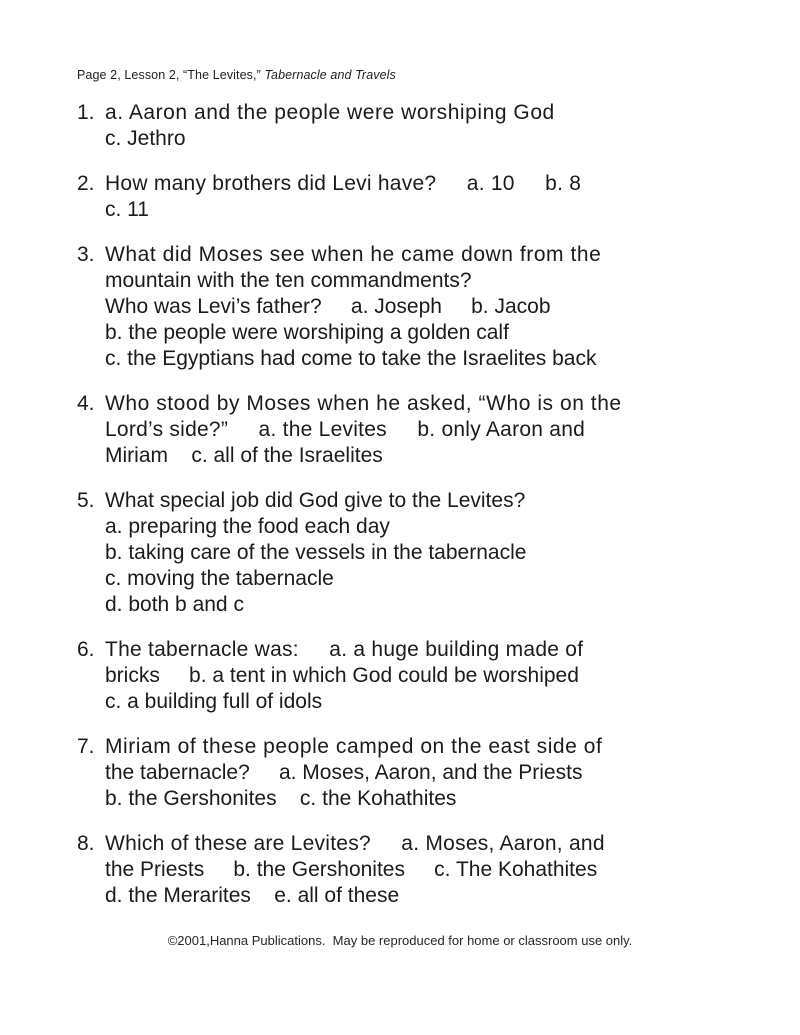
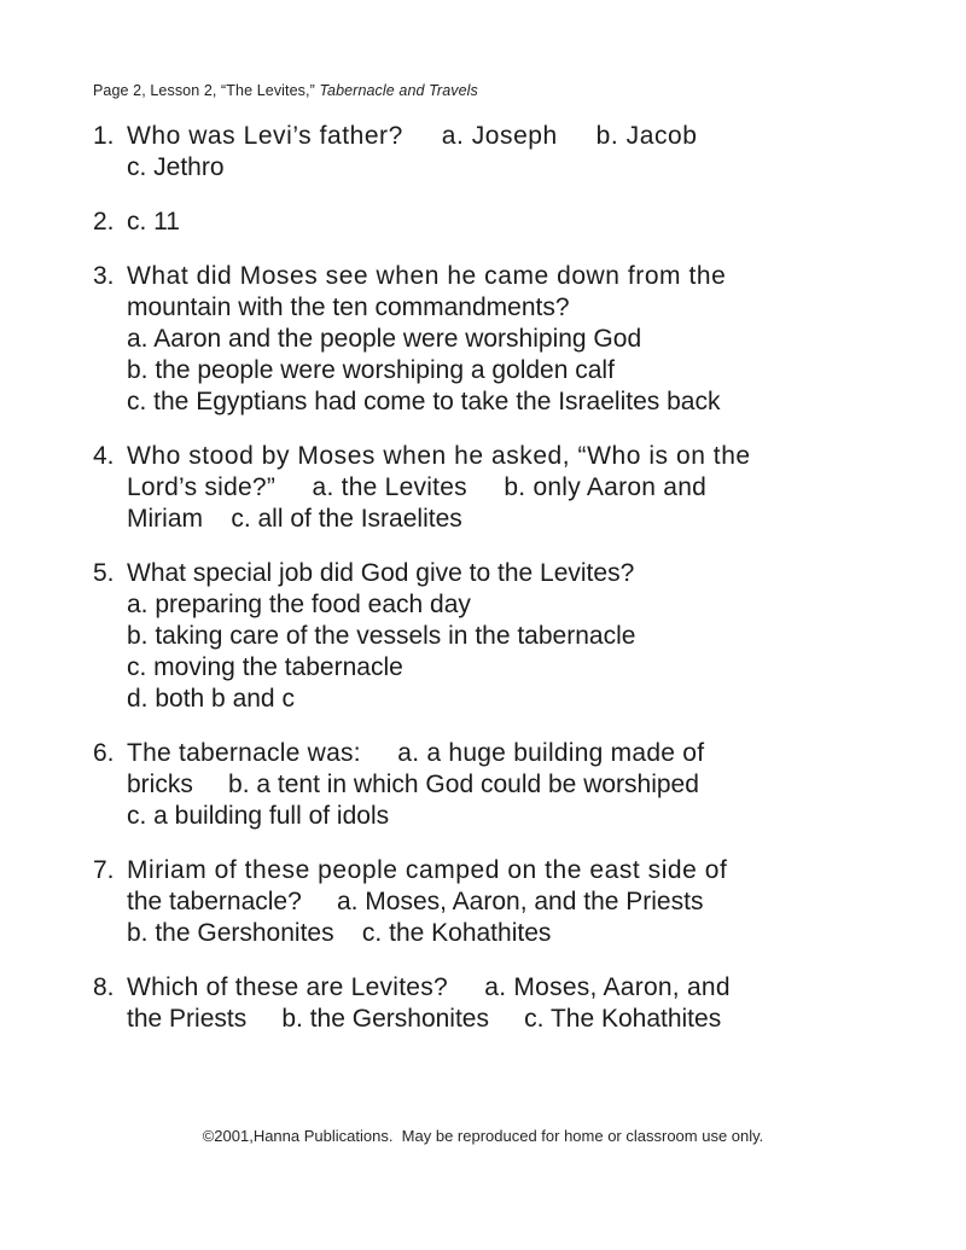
  Page 2, Lesson 2, “The Levites,” Tabernacle and Travels
  1.
- a. Aaron and the people were worshiping God
+ Who was Levi’s father? a. Joseph b. Jacob
  c. Jethro
  2.
- How many brothers did Levi have? a. 10 b. 8
  c. 11
  3.
  What did Moses see when he came down from the
  mountain with the ten commandments?
- Who was Levi’s father? a. Joseph b. Jacob
+ a. Aaron and the people were worshiping God
  b. the people were worshiping a golden calf
  c. the Egyptians had come to take the Israelites back
  4.
  Who stood by Moses when he asked, “Who is on the
  Lord’s side?” a. the Levites b. only Aaron and
  Miriam c. all of the Israelites
  5.
  What special job did God give to the Levites?
  a. preparing the food each day
  b. taking care of the vessels in the tabernacle
  c. moving the tabernacle
  d. both b and c
  6.
  The tabernacle was: a. a huge building made of
  bricks b. a tent in which God could be worshiped
  c. a building full of idols
  7.
  Miriam of these people camped on the east side of
  the tabernacle? a. Moses, Aaron, and the Priests
  b. the Gershonites c. the Kohathites
  8.
  Which of these are Levites? a. Moses, Aaron, and
  the Priests b. the Gershonites c. The Kohathites
- d. the Merarites e. all of these
  ©2001,Hanna Publications. May be reproduced for home or classroom use only.
